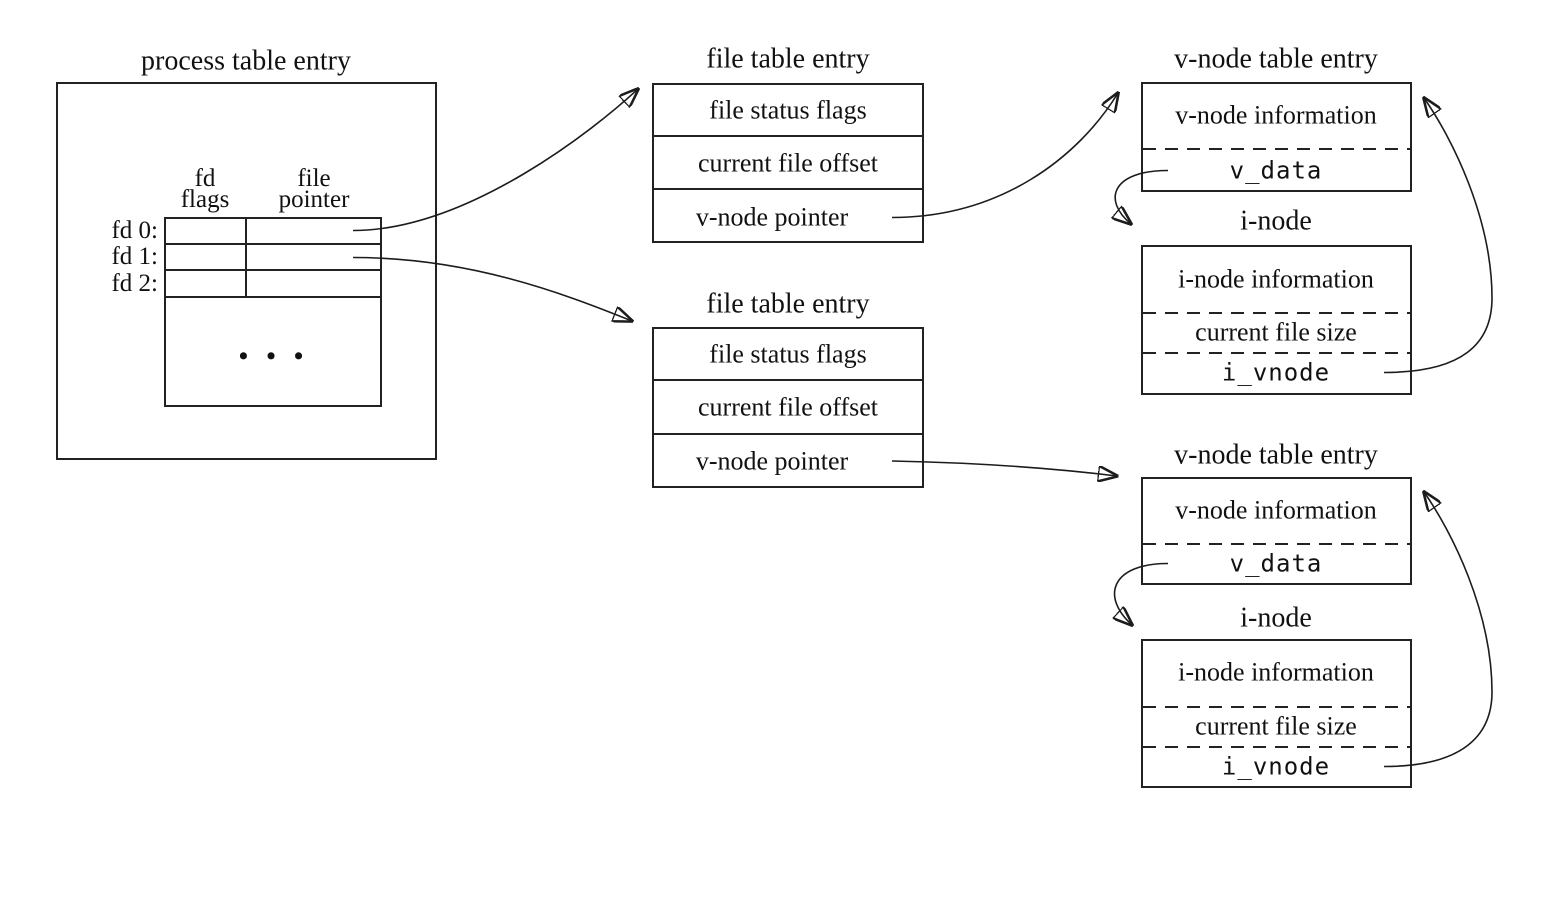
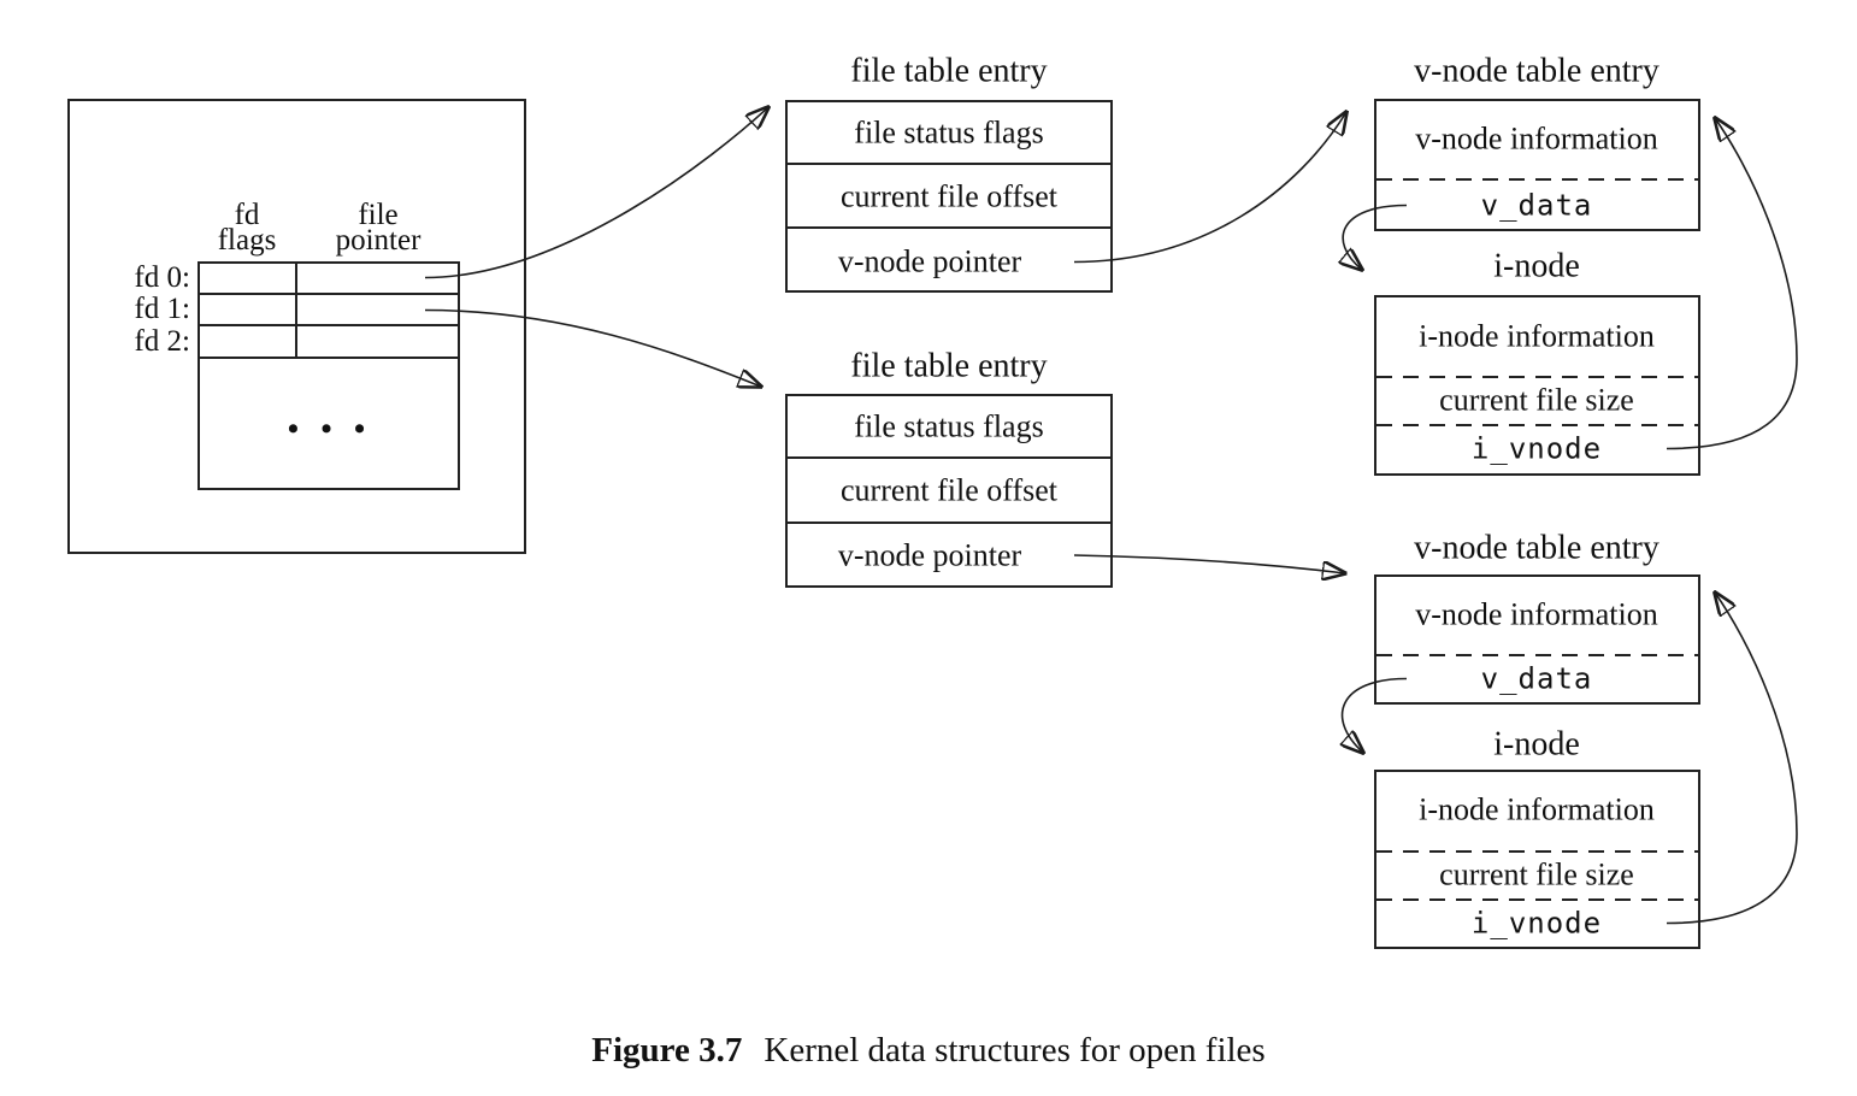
- process table entry
  fd
  flags
  file
  pointer
  fd 0:
  fd 1:
  fd 2:
  • • •
  file table entry
  file status flags
  current file offset
  v-node pointer
  file table entry
  file status flags
  current file offset
  v-node pointer
  v-node table entry
  v-node information
  v_data
  i-node
  i-node information
  current file size
  i_vnode
  v-node table entry
  v-node information
  v_data
  i-node
  i-node information
  current file size
  i_vnode
+ Figure 3.7 Kernel data structures for open files
